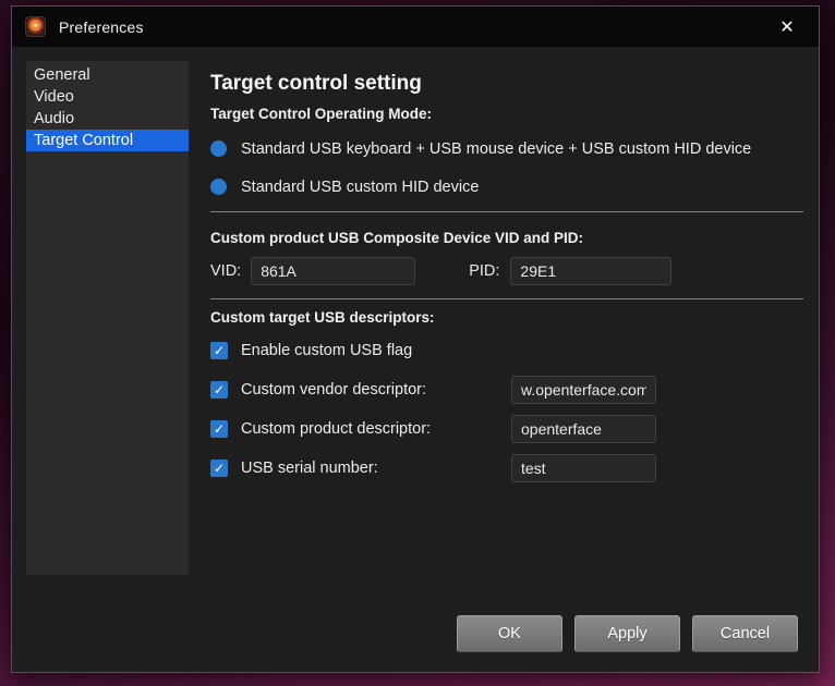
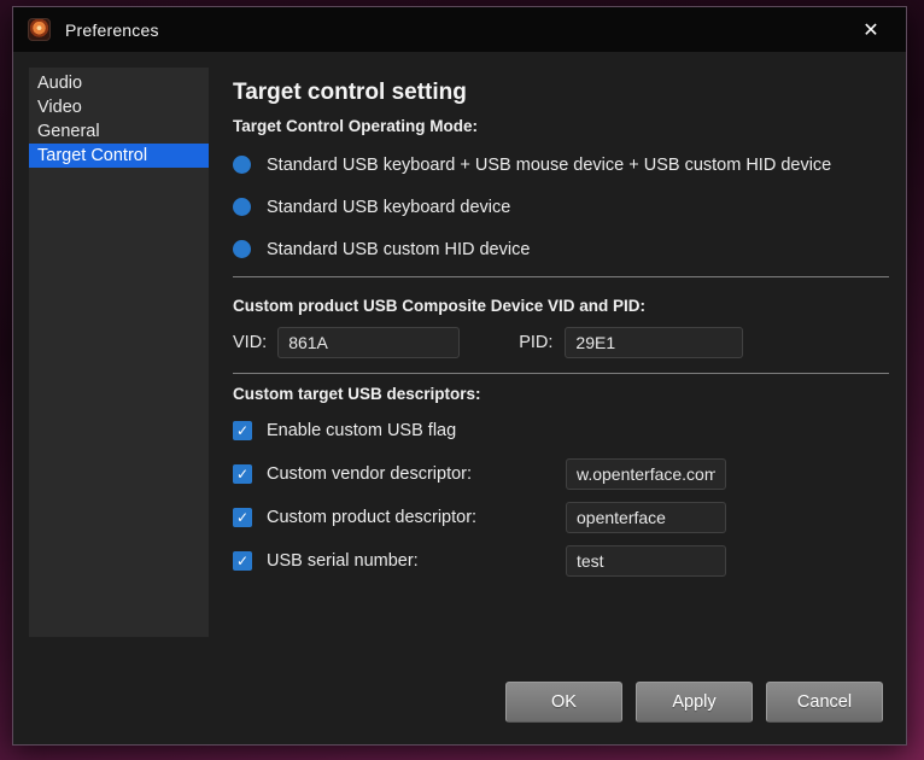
  Preferences
  ✕
- General
+ Audio
  Video
- Audio
+ General
  Target Control
  Target control setting
  Target Control Operating Mode:
  Standard USB keyboard + USB mouse device + USB custom HID device
+ Standard USB keyboard device
  Standard USB custom HID device
  Custom product USB Composite Device VID and PID:
  VID:
  861A
  PID:
  29E1
  Custom target USB descriptors:
  ✓
  Enable custom USB flag
  ✓
  Custom vendor descriptor:
  w.openterface.com
  ✓
  Custom product descriptor:
  openterface
  ✓
  USB serial number:
  test
  OK
  Apply
  Cancel
